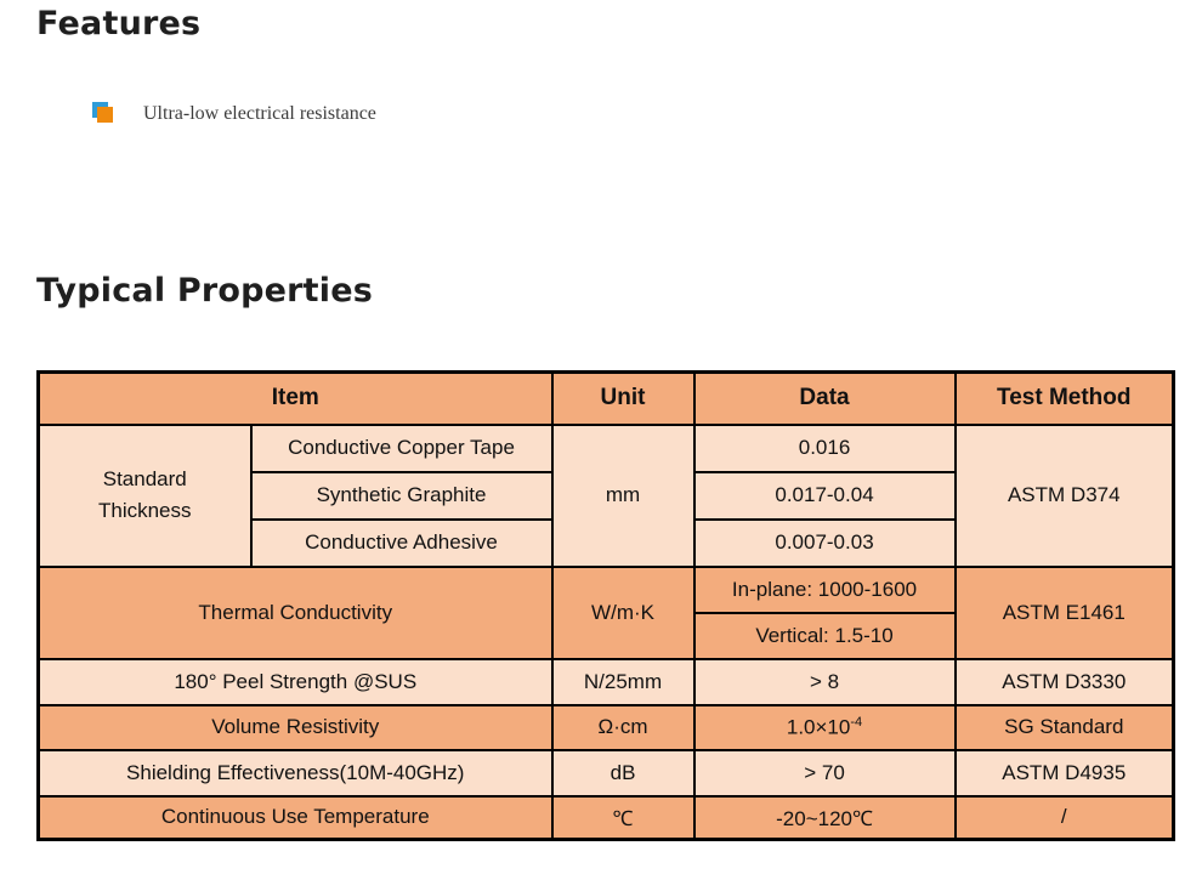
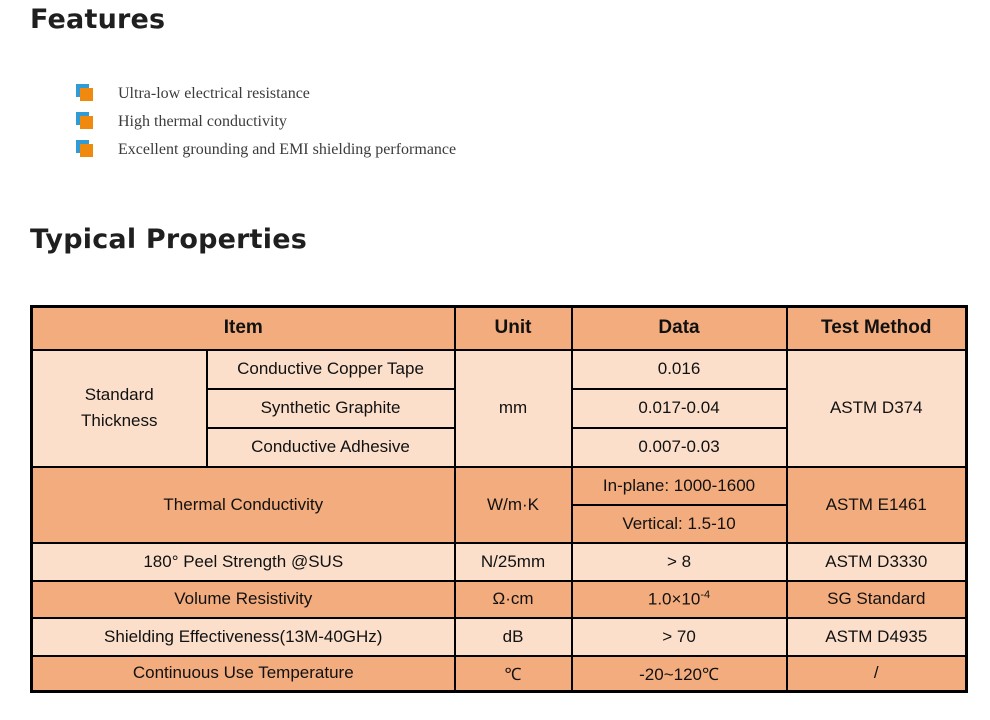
  Features
  Ultra-low electrical resistance
+ High thermal conductivity
+ Excellent grounding and EMI shielding performance
  Typical Properties
  Item	Unit	Data	Test Method
  Standard Thickness	Conductive Copper Tape	mm	0.016	ASTM D374
  Synthetic Graphite	0.017-0.04
  Conductive Adhesive	0.007-0.03
  Thermal Conductivity	W/m·K	In-plane: 1000-1600	ASTM E1461
  Vertical: 1.5-10
  180° Peel Strength @SUS	N/25mm	> 8	ASTM D3330
  Volume Resistivity	Ω·cm	1.0×10-4	SG Standard
- Shielding Effectiveness(10M-40GHz)	dB	> 70	ASTM D4935
+ Shielding Effectiveness(13M-40GHz)	dB	> 70	ASTM D4935
  Continuous Use Temperature	℃	-20~120℃	/
